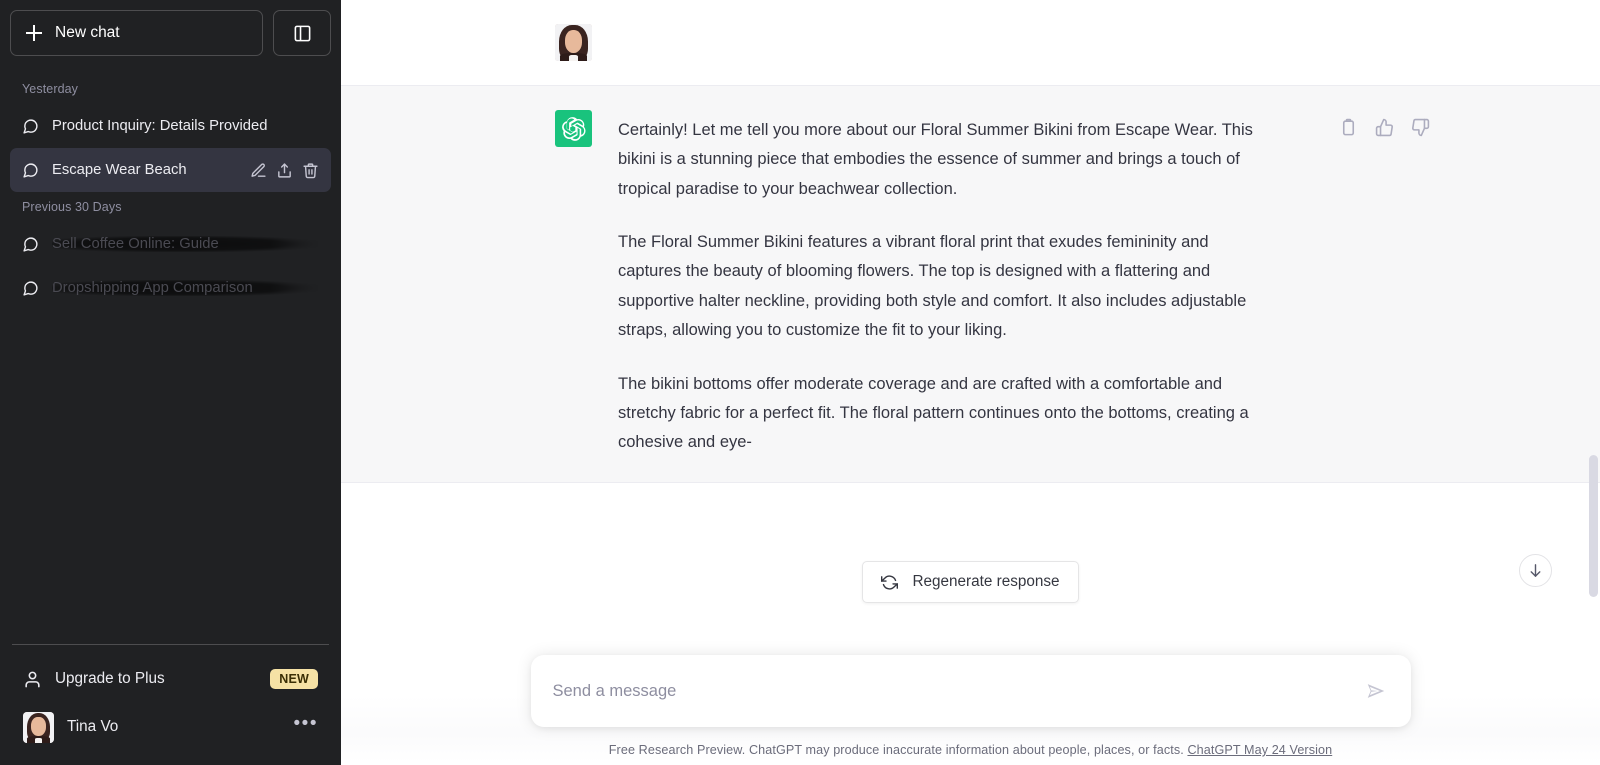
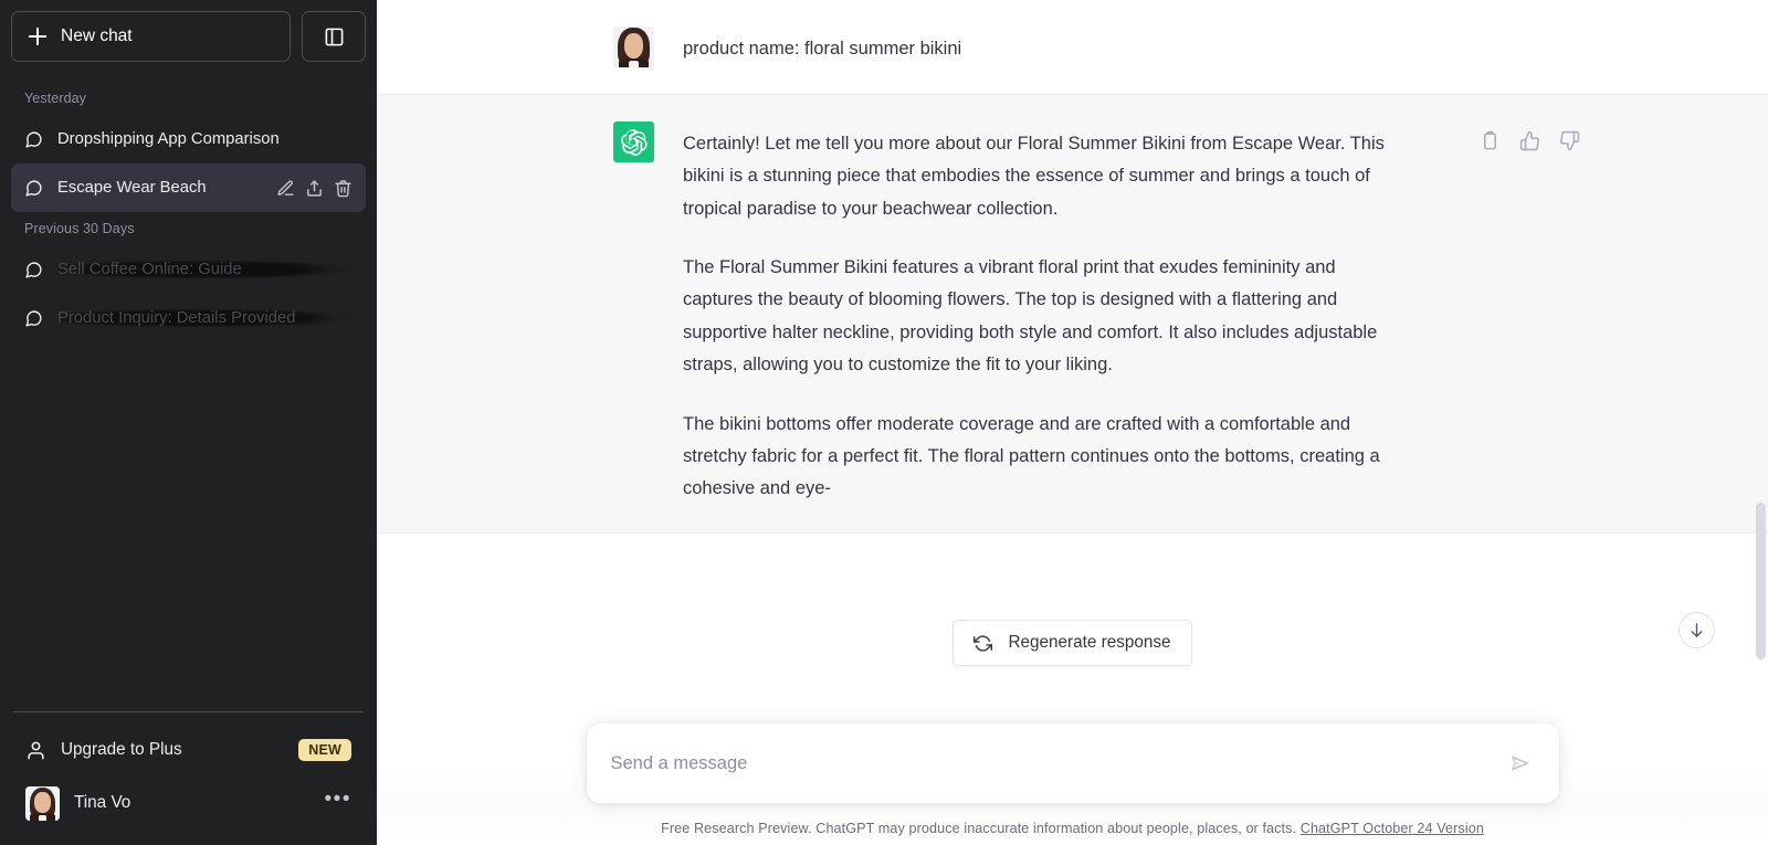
  New chat
  Yesterday
- Product Inquiry: Details Provided
+ Dropshipping App Comparison
  Escape Wear Beach
  Previous 30 Days
  Sell Coffee Online: Guide
- Dropshipping App Comparison
+ Product Inquiry: Details Provided
  Upgrade to Plus
  NEW
  Tina Vo
  •••
+ product name: floral summer bikini
  Certainly! Let me tell you more about our Floral Summer Bikini from Escape Wear. This bikini is a stunning piece that embodies the essence of summer and brings a touch of tropical paradise to your beachwear collection.
  The Floral Summer Bikini features a vibrant floral print that exudes femininity and captures the beauty of blooming flowers. The top is designed with a flattering and supportive halter neckline, providing both style and comfort. It also includes adjustable straps, allowing you to customize the fit to your liking.
  The bikini bottoms offer moderate coverage and are crafted with a comfortable and stretchy fabric for a perfect fit. The floral pattern continues onto the bottoms, creating a cohesive and eye-
  Regenerate response
  Send a message
- Free Research Preview. ChatGPT may produce inaccurate information about people, places, or facts. ChatGPT May 24 Version
+ Free Research Preview. ChatGPT may produce inaccurate information about people, places, or facts. ChatGPT October 24 Version
